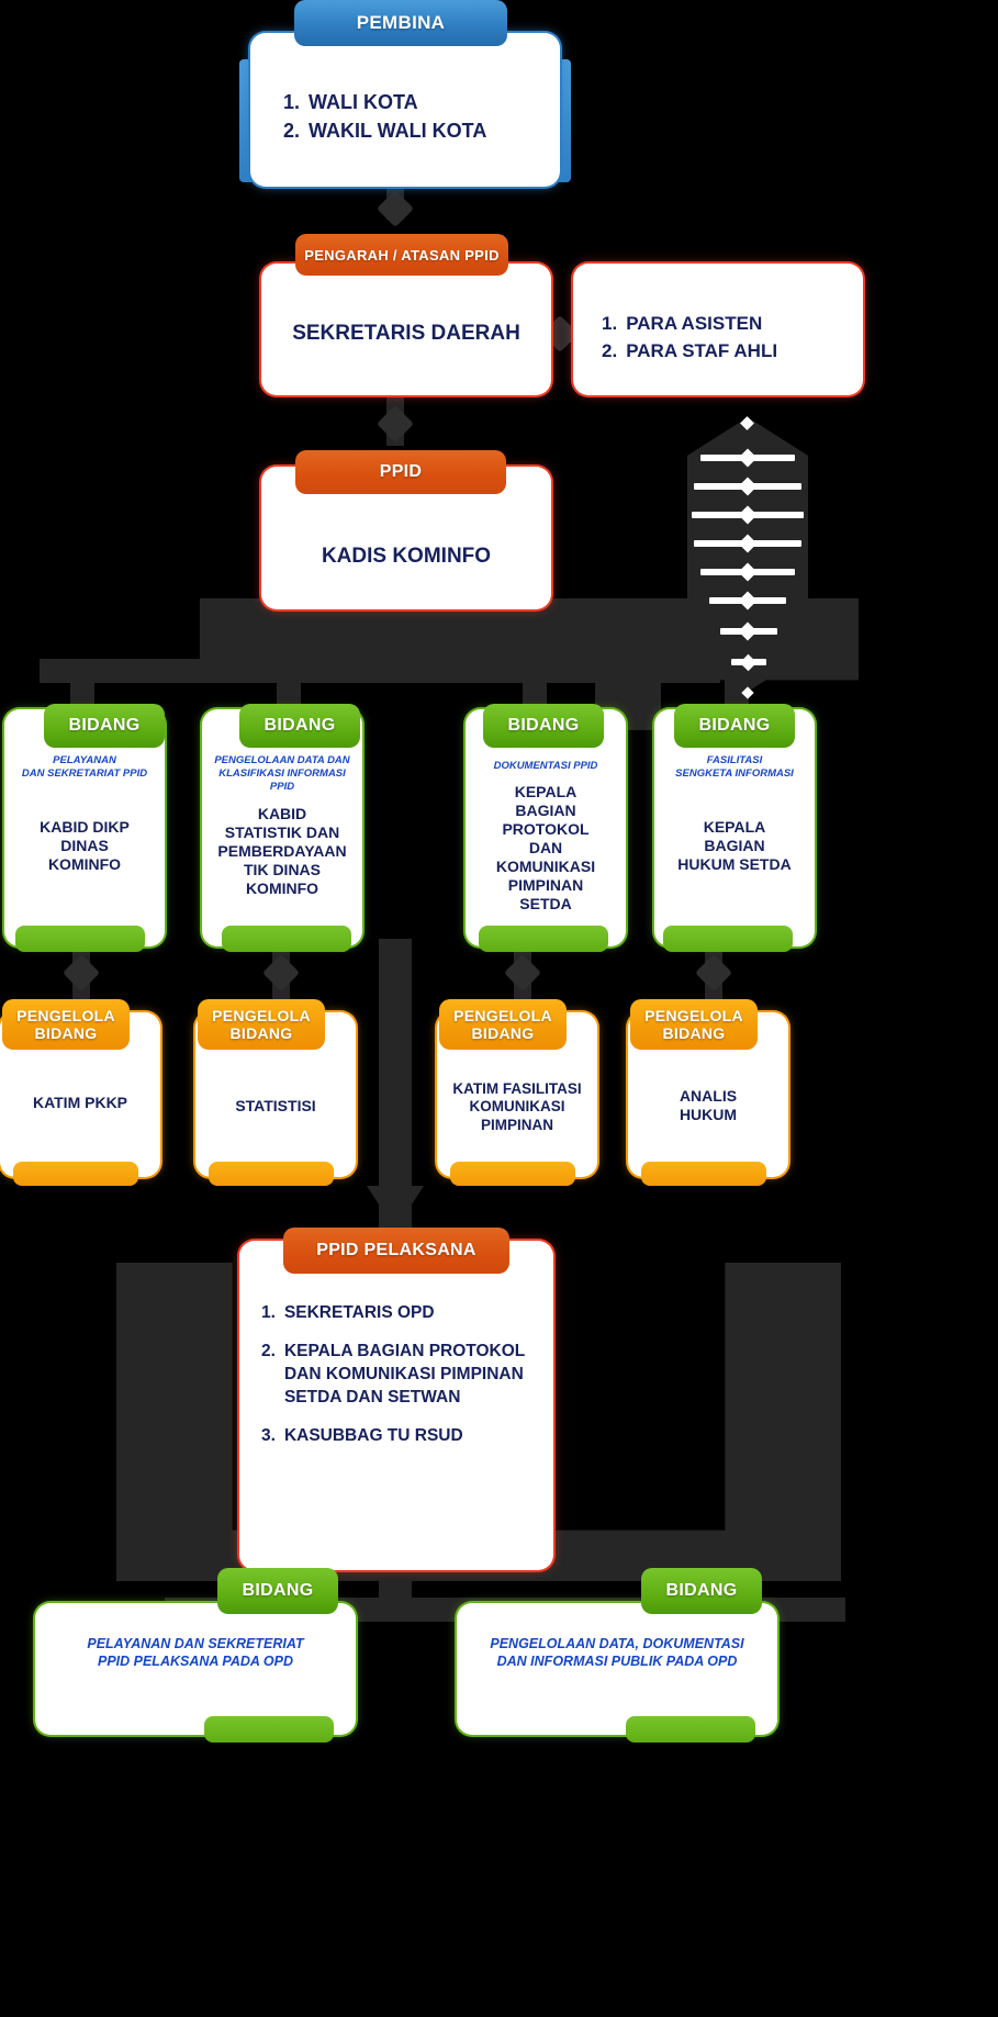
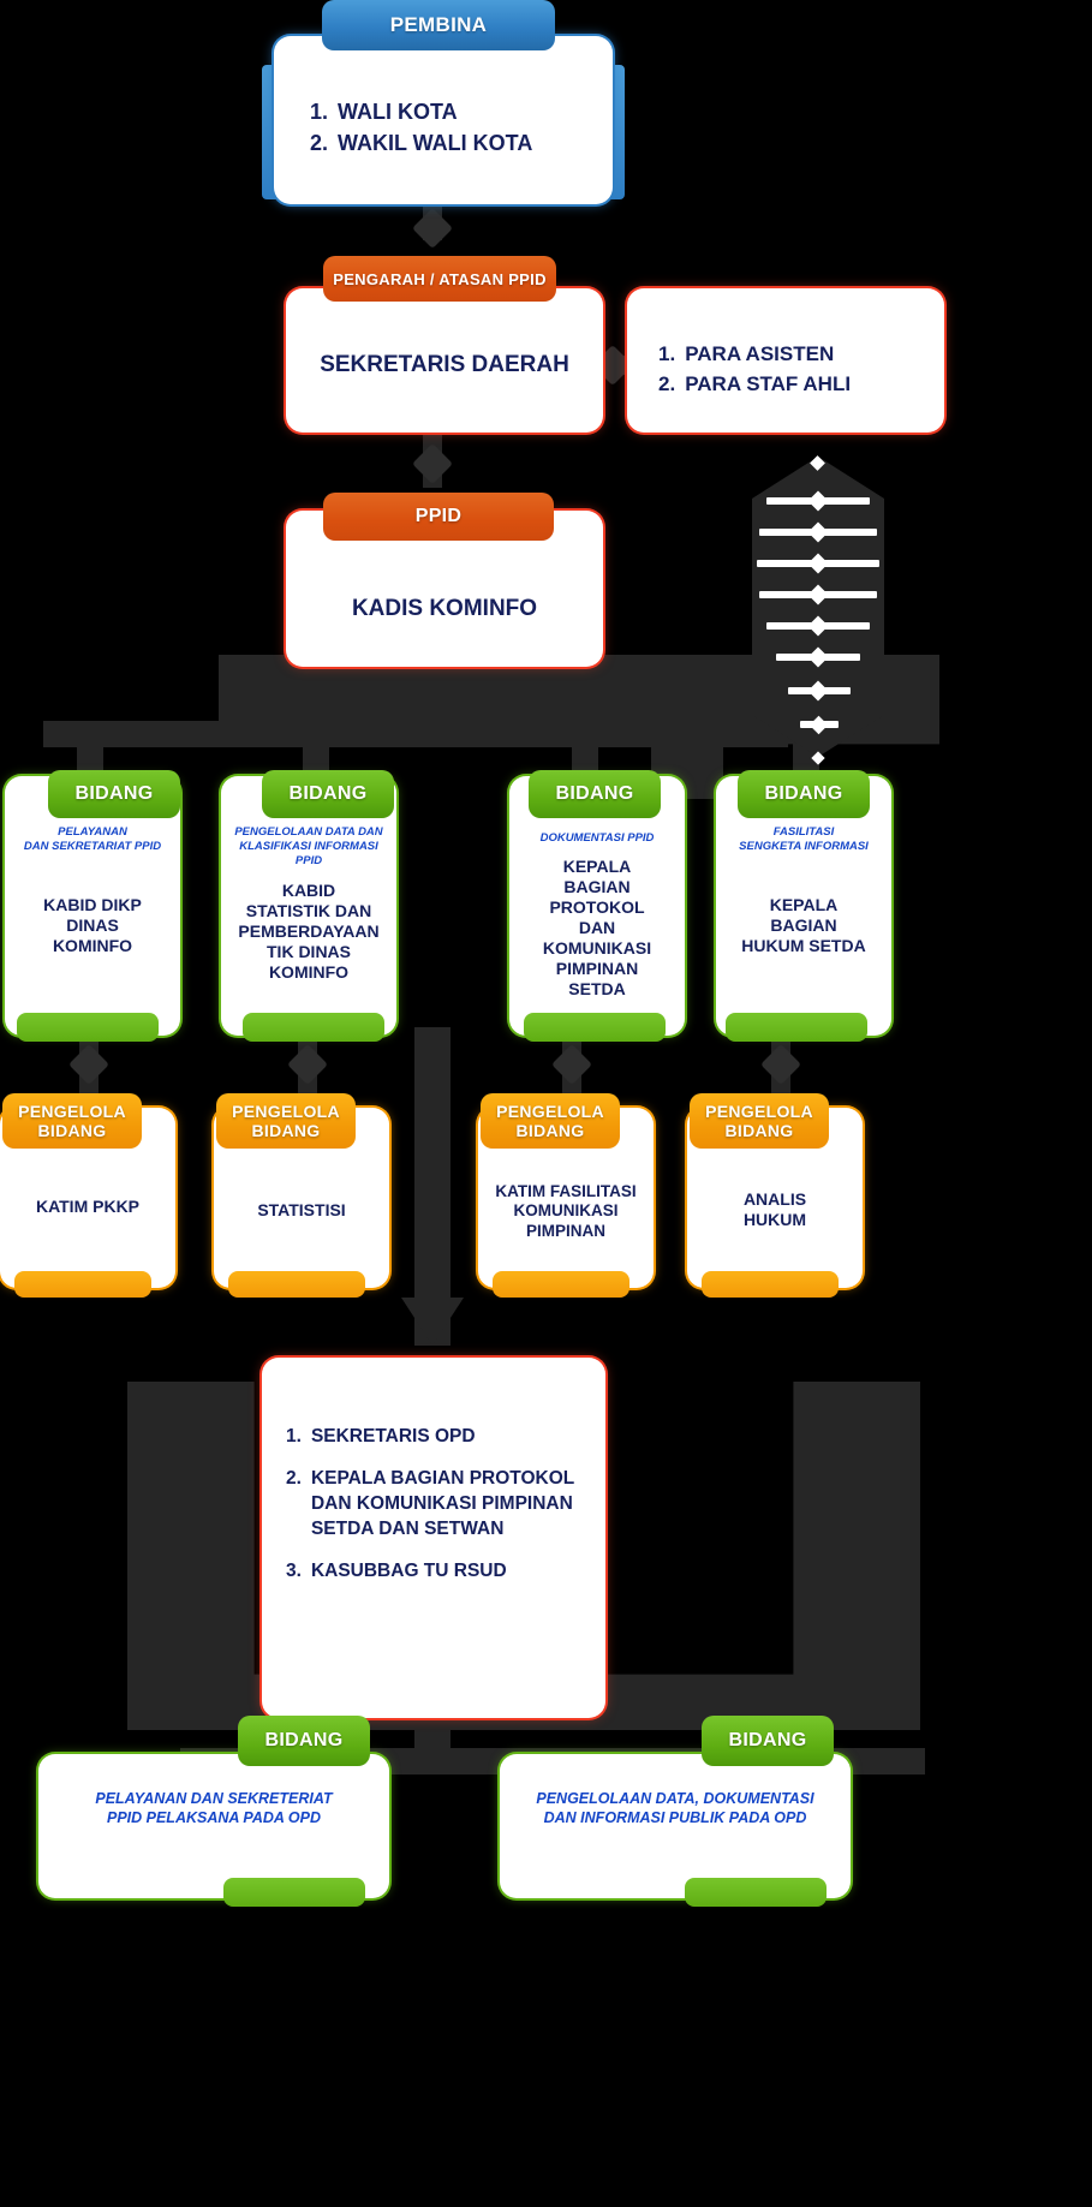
  PEMBINA
  1.
  WALI KOTA
  2.
  WAKIL WALI KOTA
  PENGARAH / ATASAN PPID
  SEKRETARIS DAERAH
  1.
  PARA ASISTEN
  2.
  PARA STAF AHLI
  PPID
  KADIS KOMINFO
  BIDANG
  PELAYANAN
  DAN SEKRETARIAT PPID
  KABID DIKP
  DINAS
  KOMINFO
  BIDANG
  PENGELOLAAN DATA DAN
  KLASIFIKASI INFORMASI
  PPID
  KABID
  STATISTIK DAN
  PEMBERDAYAAN
  TIK DINAS
  KOMINFO
  BIDANG
  DOKUMENTASI PPID
  KEPALA
  BAGIAN
  PROTOKOL
  DAN
  KOMUNIKASI
  PIMPINAN
  SETDA
  BIDANG
  FASILITASI
  SENGKETA INFORMASI
  KEPALA
  BAGIAN
  HUKUM SETDA
  PENGELOLA
  BIDANG
  KATIM PKKP
  PENGELOLA
  BIDANG
  STATISTISI
  PENGELOLA
  BIDANG
  KATIM FASILITASI
  KOMUNIKASI
  PIMPINAN
  PENGELOLA
  BIDANG
  ANALIS
  HUKUM
- PPID PELAKSANA
  1.
  SEKRETARIS OPD
  2.
  KEPALA BAGIAN PROTOKOL DAN KOMUNIKASI PIMPINAN SETDA DAN SETWAN
  3.
  KASUBBAG TU RSUD
  BIDANG
  PELAYANAN DAN SEKRETERIAT
  PPID PELAKSANA PADA OPD
  BIDANG
  PENGELOLAAN DATA, DOKUMENTASI
  DAN INFORMASI PUBLIK PADA OPD
